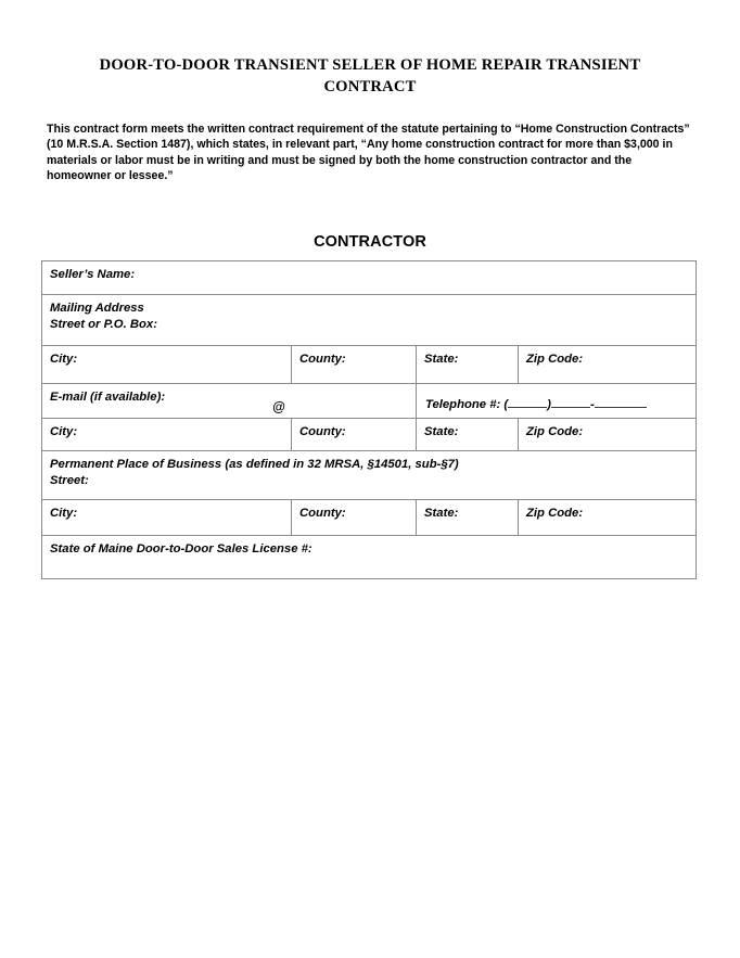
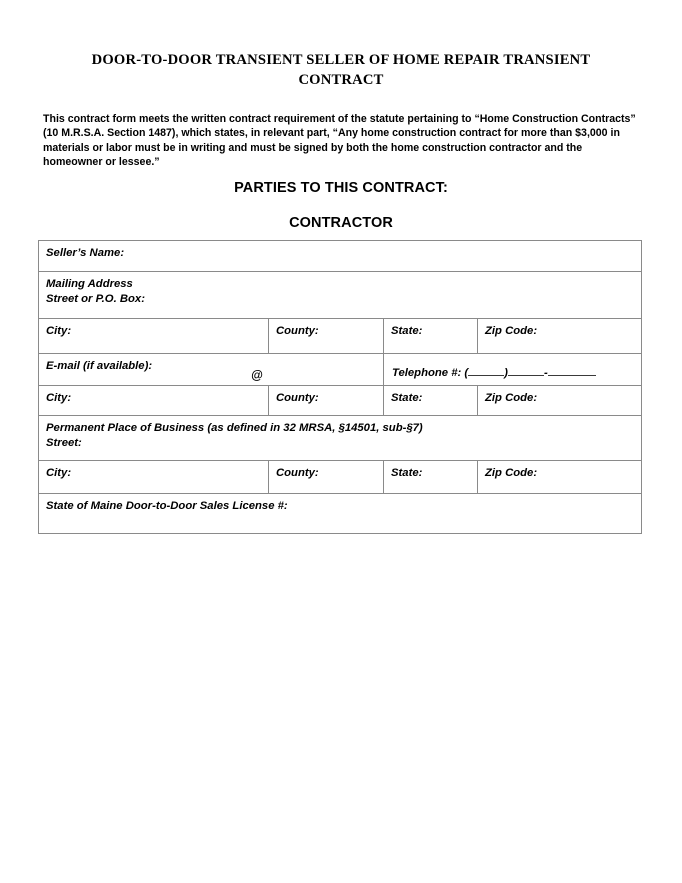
  DOOR-TO-DOOR TRANSIENT SELLER OF HOME REPAIR TRANSIENT
  CONTRACT
  This contract form meets the written contract requirement of the statute pertaining to “Home Construction Contracts” (10 M.R.S.A. Section 1487), which states, in relevant part, “Any home construction contract for more than $3,000 in materials or labor must be in writing and must be signed by both the home construction contractor and the homeowner or lessee.”
+ PARTIES TO THIS CONTRACT:
  CONTRACTOR
  Seller’s Name:
  Mailing Address Street or P.O. Box:
  City:	County:	State:	Zip Code:
  E-mail (if available): @	Telephone #: ( ) -
  City:	County:	State:	Zip Code:
  Permanent Place of Business (as defined in 32 MRSA, §14501, sub-§7) Street:
  City:	County:	State:	Zip Code:
  State of Maine Door-to-Door Sales License #:
